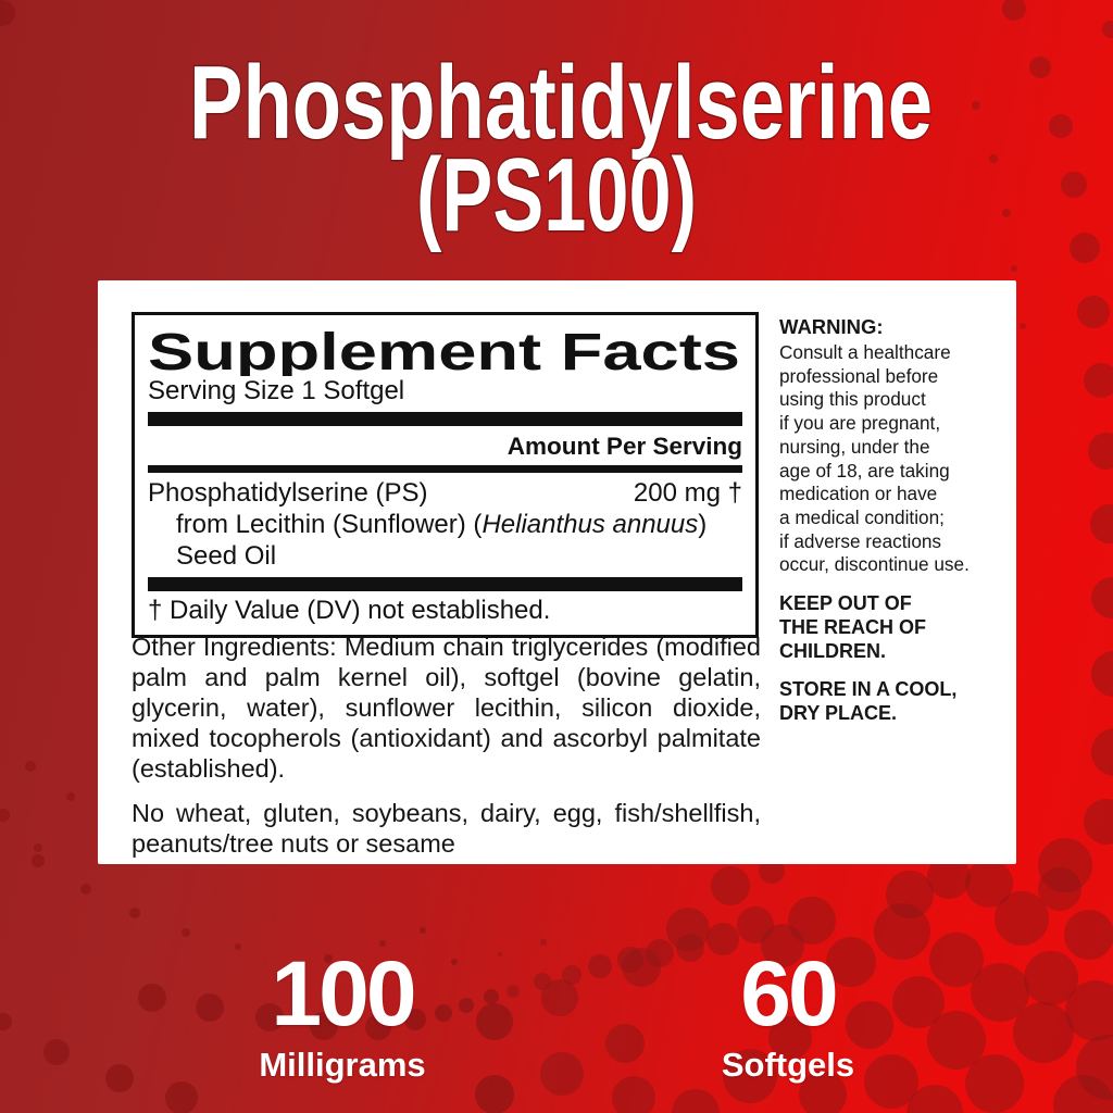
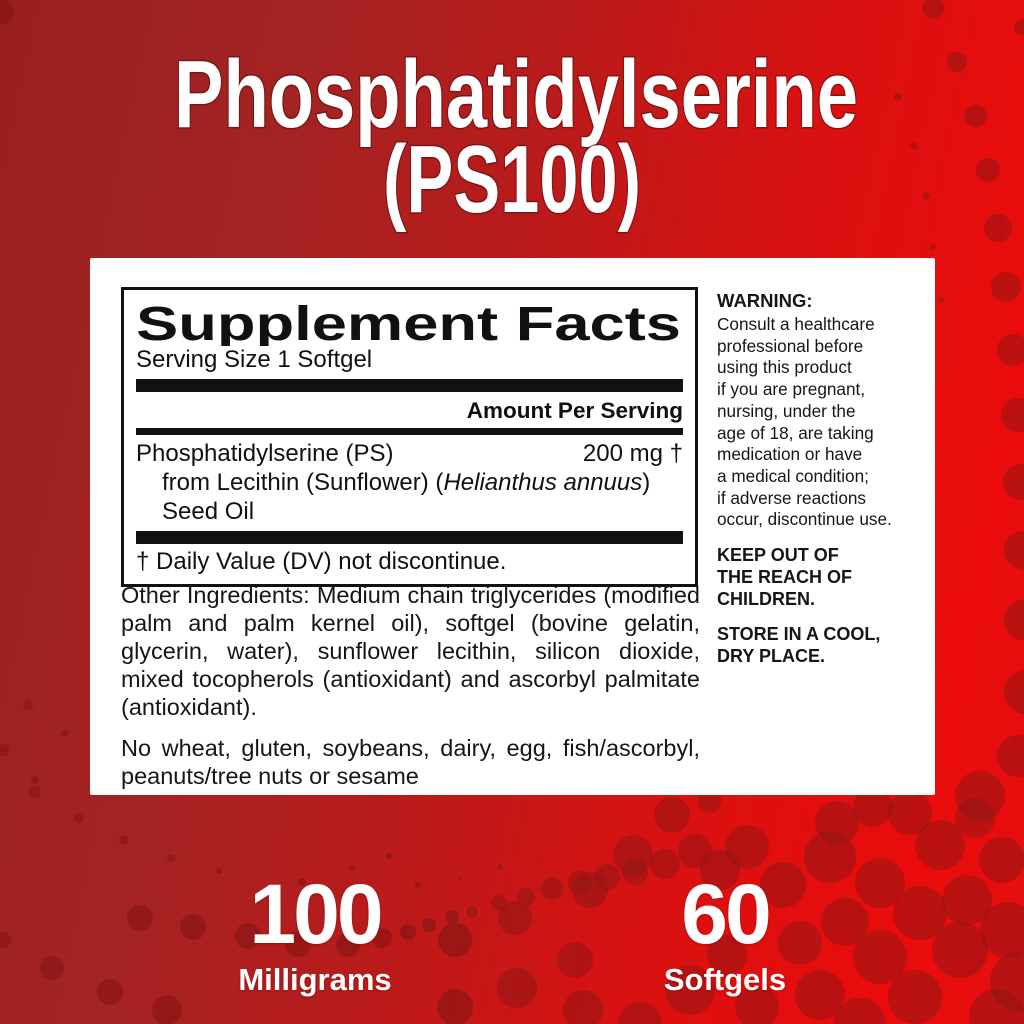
  Phosphatidylserine
  (PS100)
  Supplement Facts
  Serving Size 1 Softgel
  Amount Per Serving
  Phosphatidylserine (PS)
  200 mg †
  from Lecithin (Sunflower) (Helianthus annuus)
  Seed Oil
- † Daily Value (DV) not established.
+ † Daily Value (DV) not discontinue.
- Other Ingredients: Medium chain triglycerides (modified palm and palm kernel oil), softgel (bovine gelatin, glycerin, water), sunflower lecithin, silicon dioxide, mixed tocopherols (antioxidant) and ascorbyl palmitate (established).
+ Other Ingredients: Medium chain triglycerides (modified palm and palm kernel oil), softgel (bovine gelatin, glycerin, water), sunflower lecithin, silicon dioxide, mixed tocopherols (antioxidant) and ascorbyl palmitate (antioxidant).
- No wheat, gluten, soybeans, dairy, egg, fish/shellfish, peanuts/tree nuts or sesame
+ No wheat, gluten, soybeans, dairy, egg, fish/ascorbyl, peanuts/tree nuts or sesame
  WARNING:
  Consult a healthcare
  professional before
  using this product
  if you are pregnant,
  nursing, under the
  age of 18, are taking
  medication or have
  a medical condition;
  if adverse reactions
  occur, discontinue use.
  KEEP OUT OF
  THE REACH OF
  CHILDREN.
  STORE IN A COOL,
  DRY PLACE.
  100
  Milligrams
  60
  Softgels
